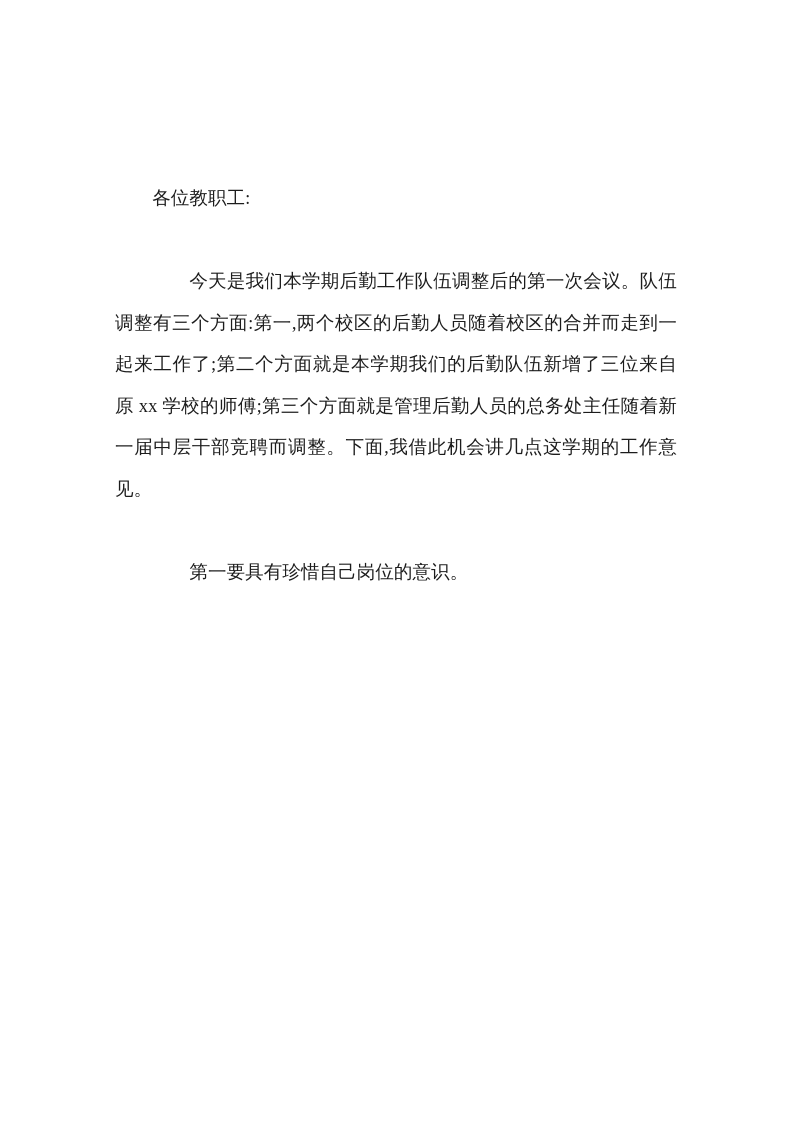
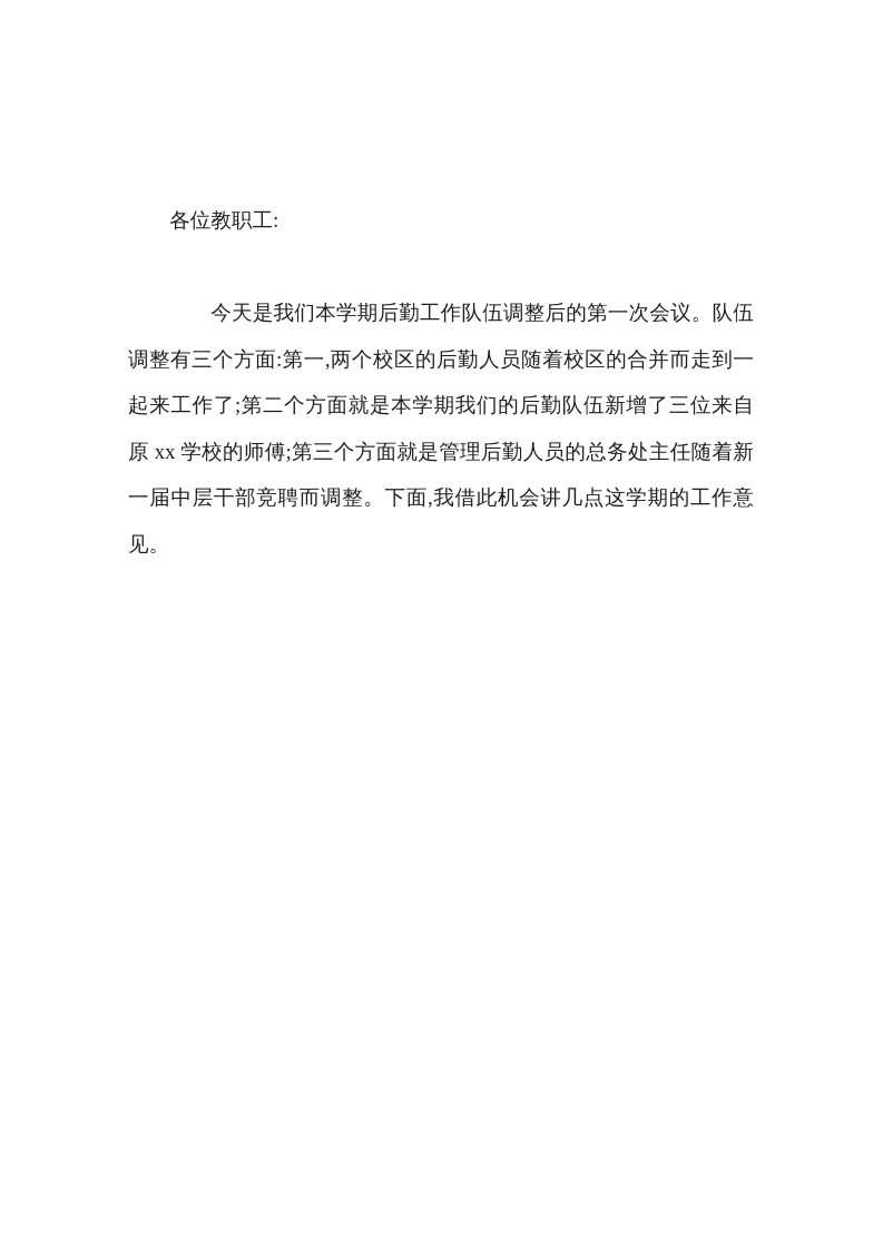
  各位教职工:
  今天是我们本学期后勤工作队伍调整后的第一次会议。队伍调整有三个方面:第一,两个校区的后勤人员随着校区的合并而走到一起来工作了;第二个方面就是本学期我们的后勤队伍新增了三位来自原 xx 学校的师傅;第三个方面就是管理后勤人员的总务处主任随着新一届中层干部竞聘而调整。下面,我借此机会讲几点这学期的工作意见。
- 第一要具有珍惜自己岗位的意识。
